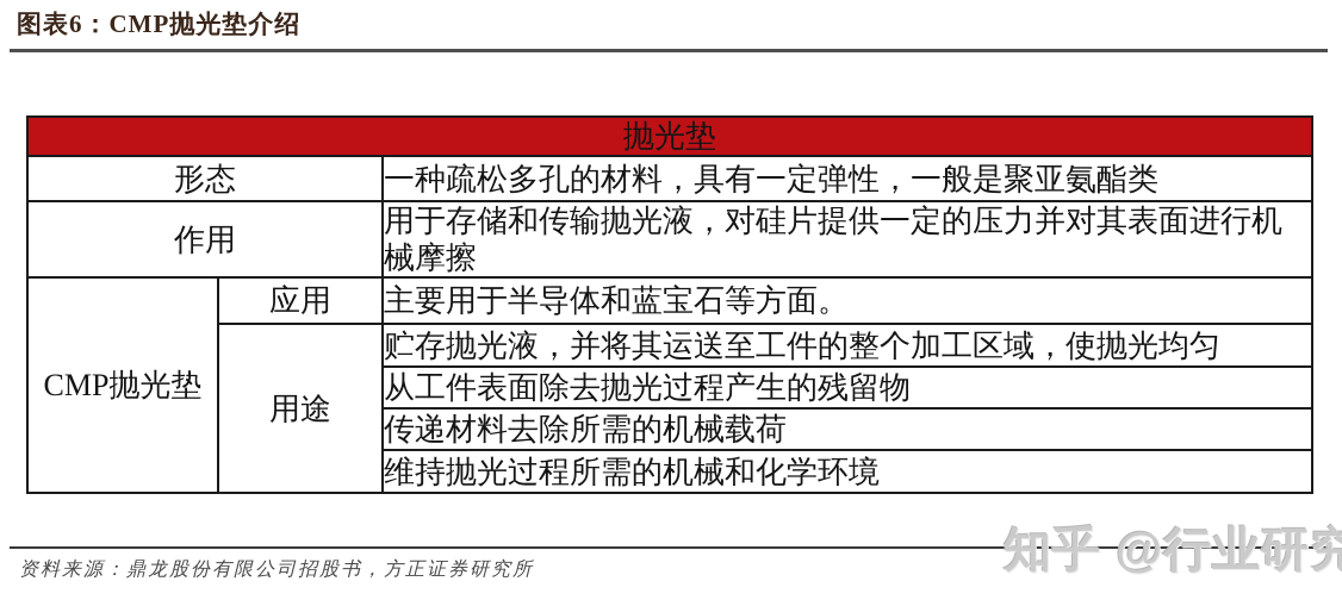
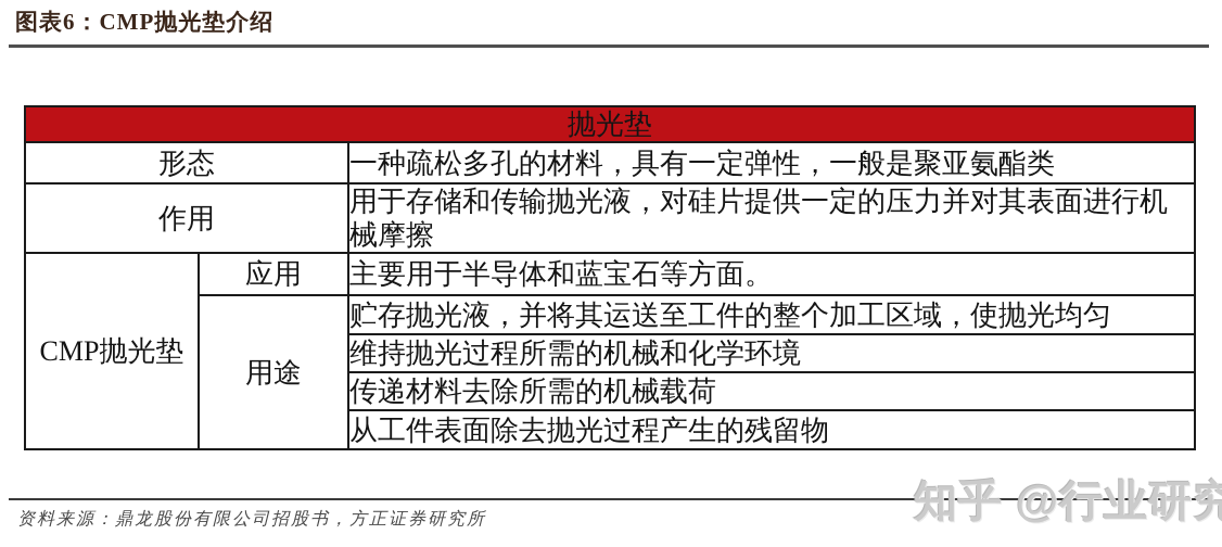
  图表6：CMP抛光垫介绍
  抛光垫
  形态	一种疏松多孔的材料，具有一定弹性，一般是聚亚氨酯类
  作用	用于存储和传输抛光液，对硅片提供一定的压力并对其表面进行机械摩擦
  CMP抛光垫	应用	主要用于半导体和蓝宝石等方面。
  用途	贮存抛光液，并将其运送至工件的整个加工区域，使抛光均匀
- 从工件表面除去抛光过程产生的残留物
+ 维持抛光过程所需的机械和化学环境
  传递材料去除所需的机械载荷
- 维持抛光过程所需的机械和化学环境
+ 从工件表面除去抛光过程产生的残留物
  知乎 @行业研究
  资料来源：鼎龙股份有限公司招股书，方正证券研究所
